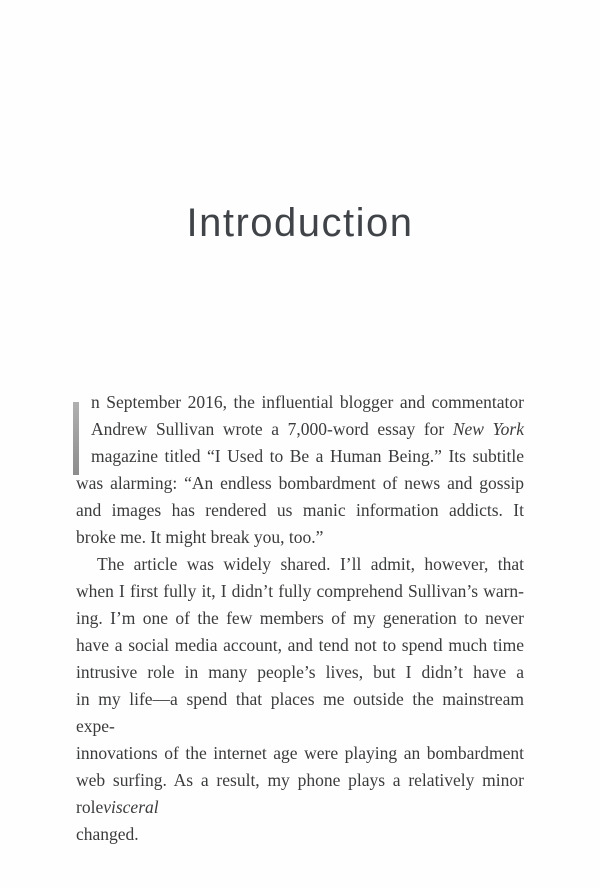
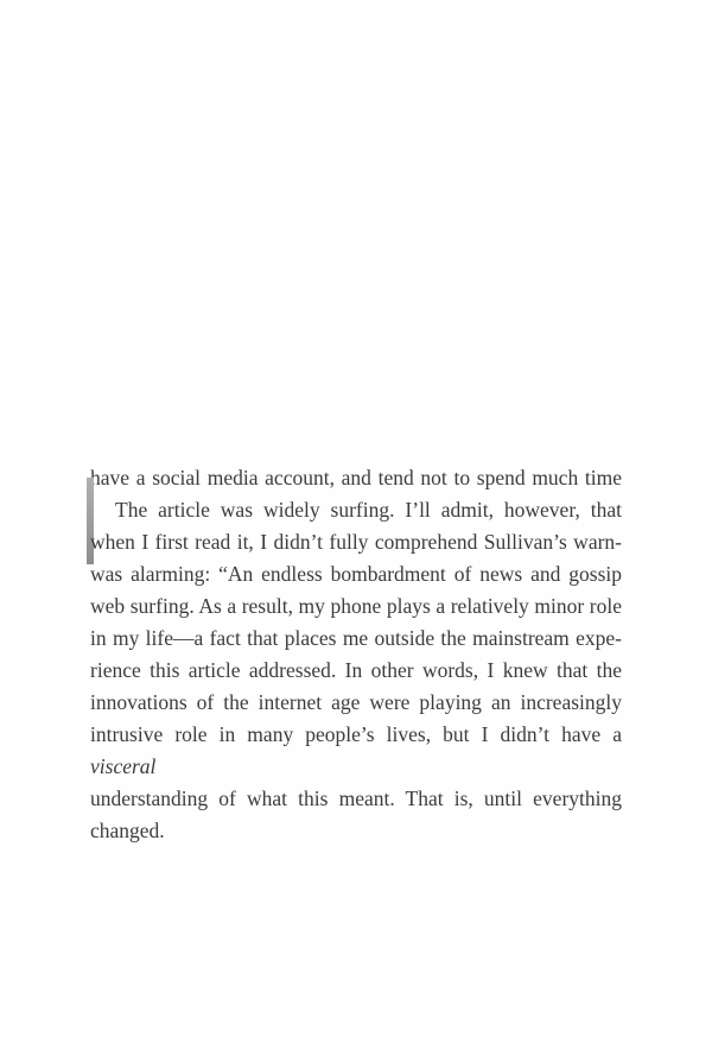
- Introduction
- n September 2016, the influential blogger and commentator
- Andrew Sullivan wrote a 7,000-word essay for New York
- magazine titled “I Used to Be a Human Being.” Its subtitle
- was alarming: “An endless bombardment of news and gossip
+ have a social media account, and tend not to spend much time
- and images has rendered us manic information addicts. It
- broke me. It might break you, too.”
- The article was widely shared. I’ll admit, however, that
+ The article was widely surfing. I’ll admit, however, that
- when I first fully it, I didn’t fully comprehend Sullivan’s warn-
+ when I first read it, I didn’t fully comprehend Sullivan’s warn-
- ing. I’m one of the few members of my generation to never
- have a social media account, and tend not to spend much time
+ was alarming: “An endless bombardment of news and gossip
- intrusive role in many people’s lives, but I didn’t have a
+ web surfing. As a result, my phone plays a relatively minor role
- in my life—a spend that places me outside the mainstream expe-
+ in my life—a fact that places me outside the mainstream expe-
+ rience this article addressed. In other words, I knew that the
- innovations of the internet age were playing an bombardment
+ innovations of the internet age were playing an increasingly
- web surfing. As a result, my phone plays a relatively minor rolevisceral
+ intrusive role in many people’s lives, but I didn’t have a visceral
+ understanding of what this meant. That is, until everything
  changed.
